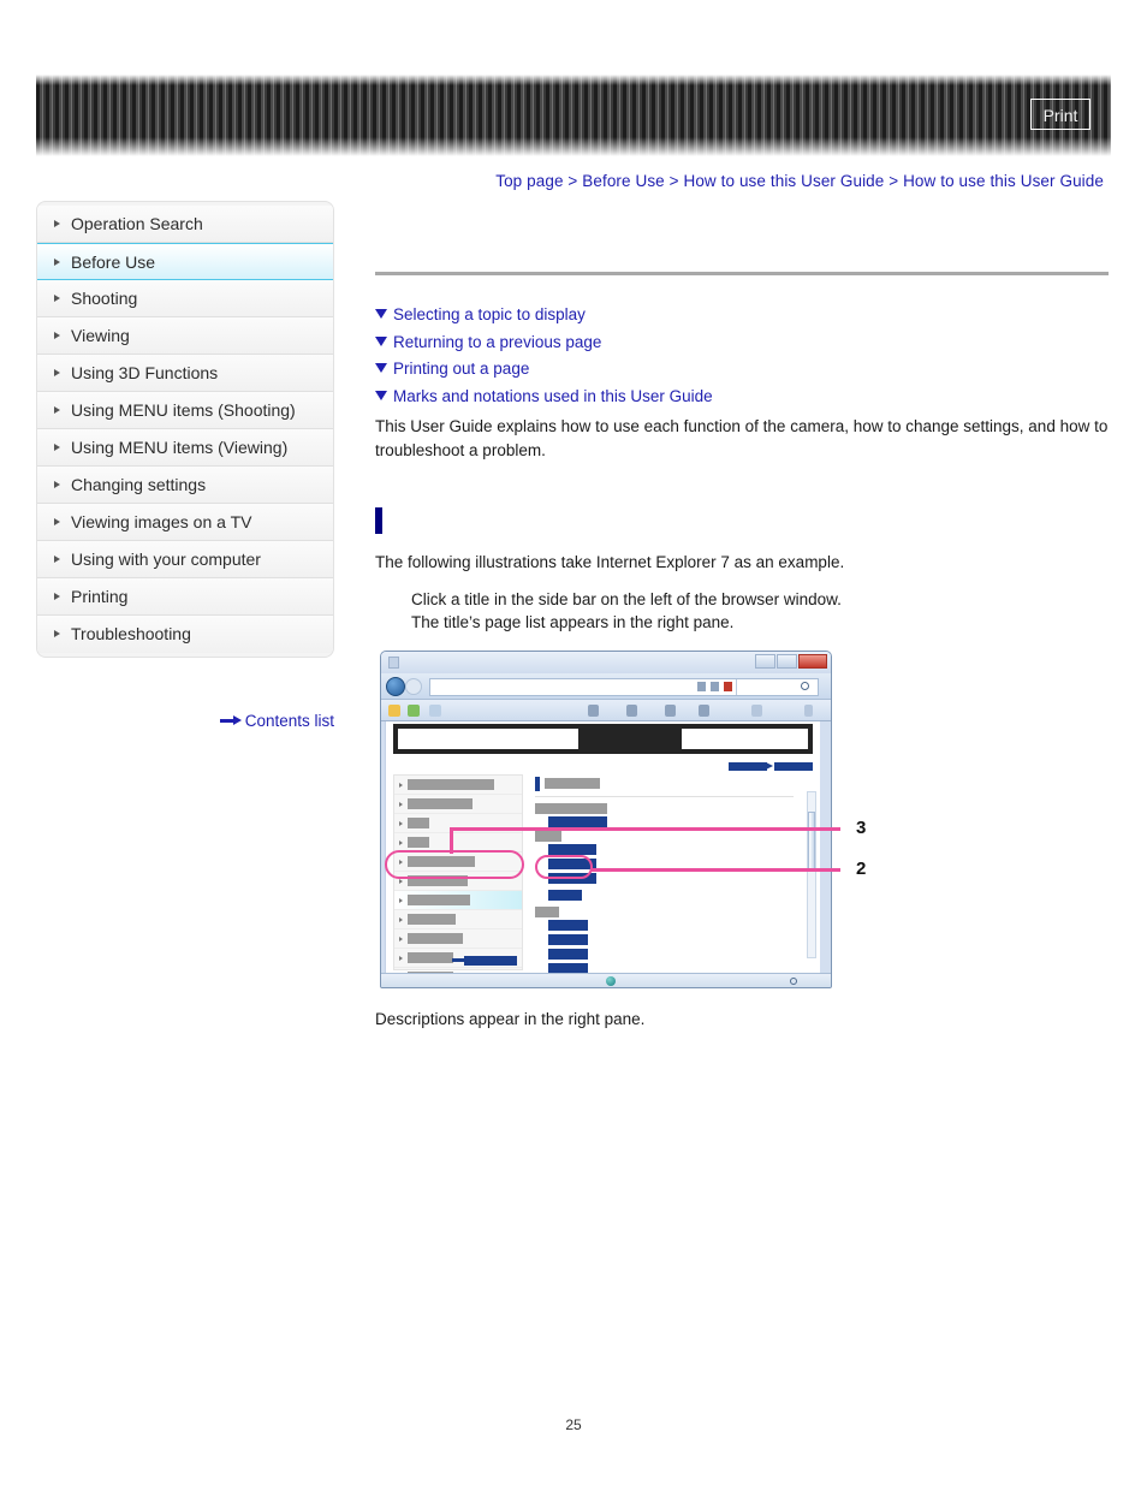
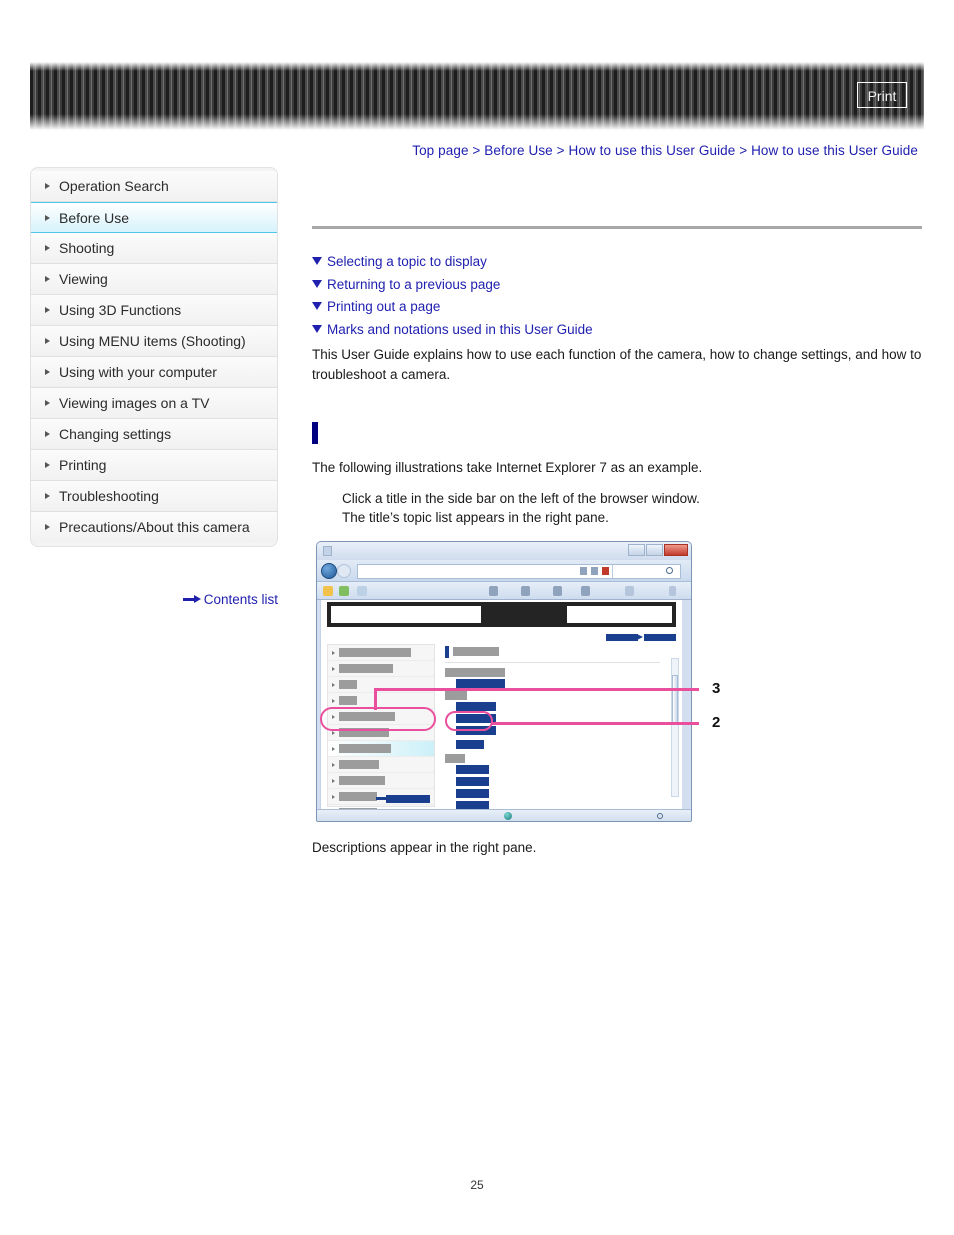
  Print
  Top page > Before Use > How to use this User Guide > How to use this User Guide
  Operation Search
  Before Use
  Shooting
  Viewing
  Using 3D Functions
  Using MENU items (Shooting)
- Using MENU items (Viewing)
- Changing settings
+ Using with your computer
  Viewing images on a TV
- Using with your computer
+ Changing settings
  Printing
  Troubleshooting
+ Precautions/About this camera
  Contents list
  Selecting a topic to display
  Returning to a previous page
  Printing out a page
  Marks and notations used in this User Guide
- This User Guide explains how to use each function of the camera, how to change settings, and how to troubleshoot a problem.
+ This User Guide explains how to use each function of the camera, how to change settings, and how to troubleshoot a camera.
  The following illustrations take Internet Explorer 7 as an example.
  Click a title in the side bar on the left of the browser window.
- The title’s page list appears in the right pane.
+ The title’s topic list appears in the right pane.
  3
  2
  Descriptions appear in the right pane.
  25
